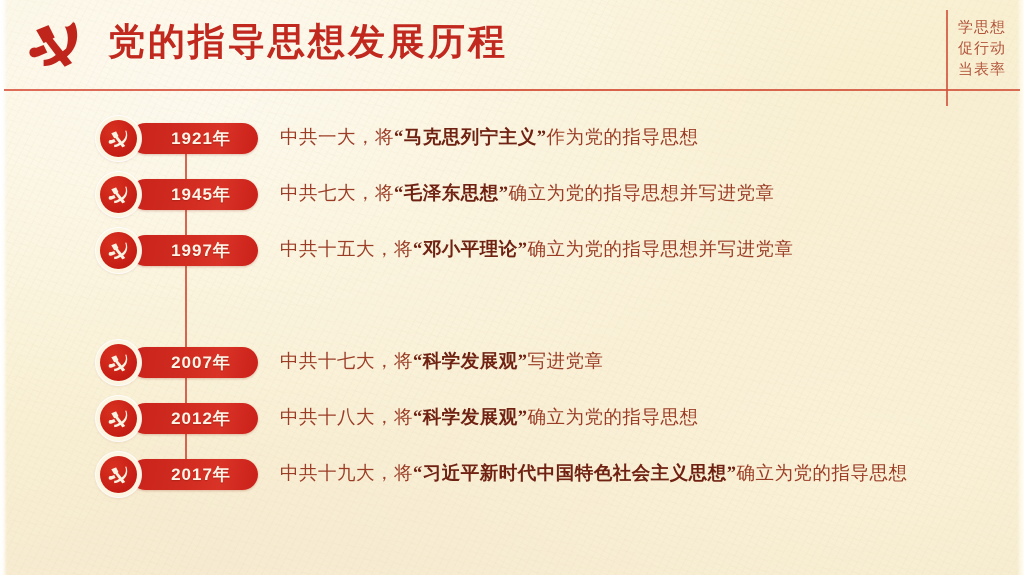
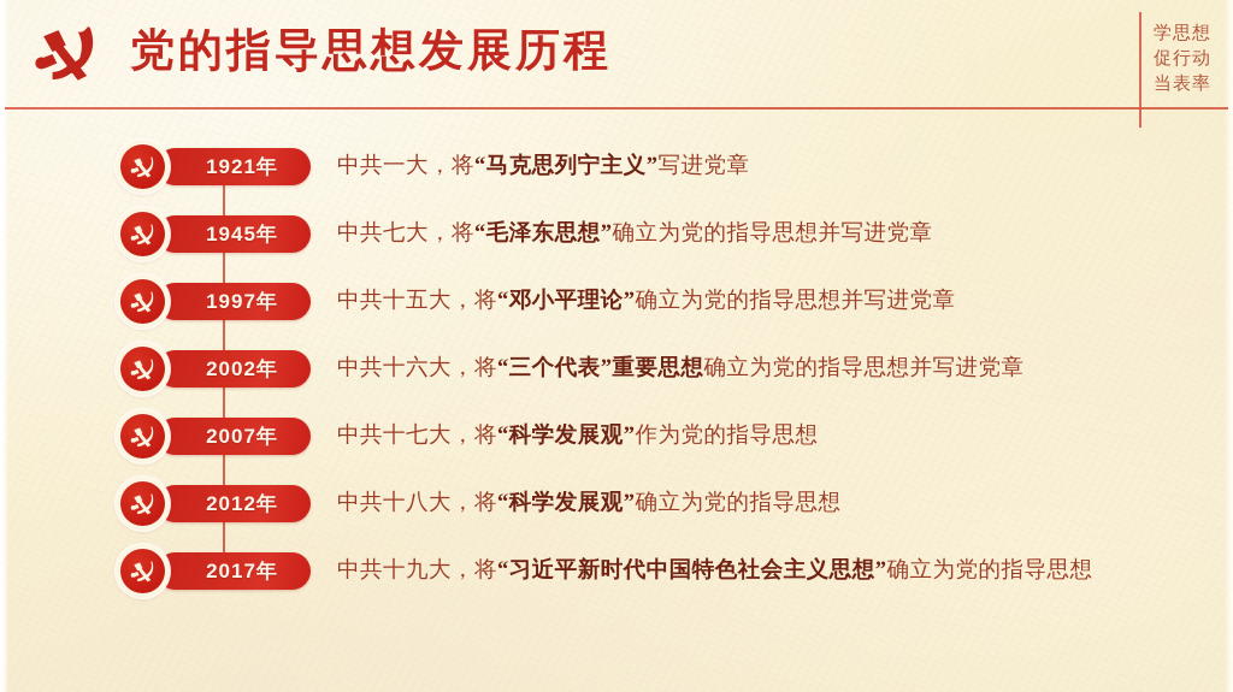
  党的指导思想发展历程
  学思想
  促行动
  当表率
  1921年
- 中共一大，将“马克思列宁主义”作为党的指导思想
+ 中共一大，将“马克思列宁主义”写进党章
  1945年
  中共七大，将“毛泽东思想”确立为党的指导思想并写进党章
  1997年
  中共十五大，将“邓小平理论”确立为党的指导思想并写进党章
+ 2002年
+ 中共十六大，将“三个代表”重要思想确立为党的指导思想并写进党章
  2007年
- 中共十七大，将“科学发展观”写进党章
+ 中共十七大，将“科学发展观”作为党的指导思想
  2012年
  中共十八大，将“科学发展观”确立为党的指导思想
  2017年
  中共十九大，将“习近平新时代中国特色社会主义思想”确立为党的指导思想
